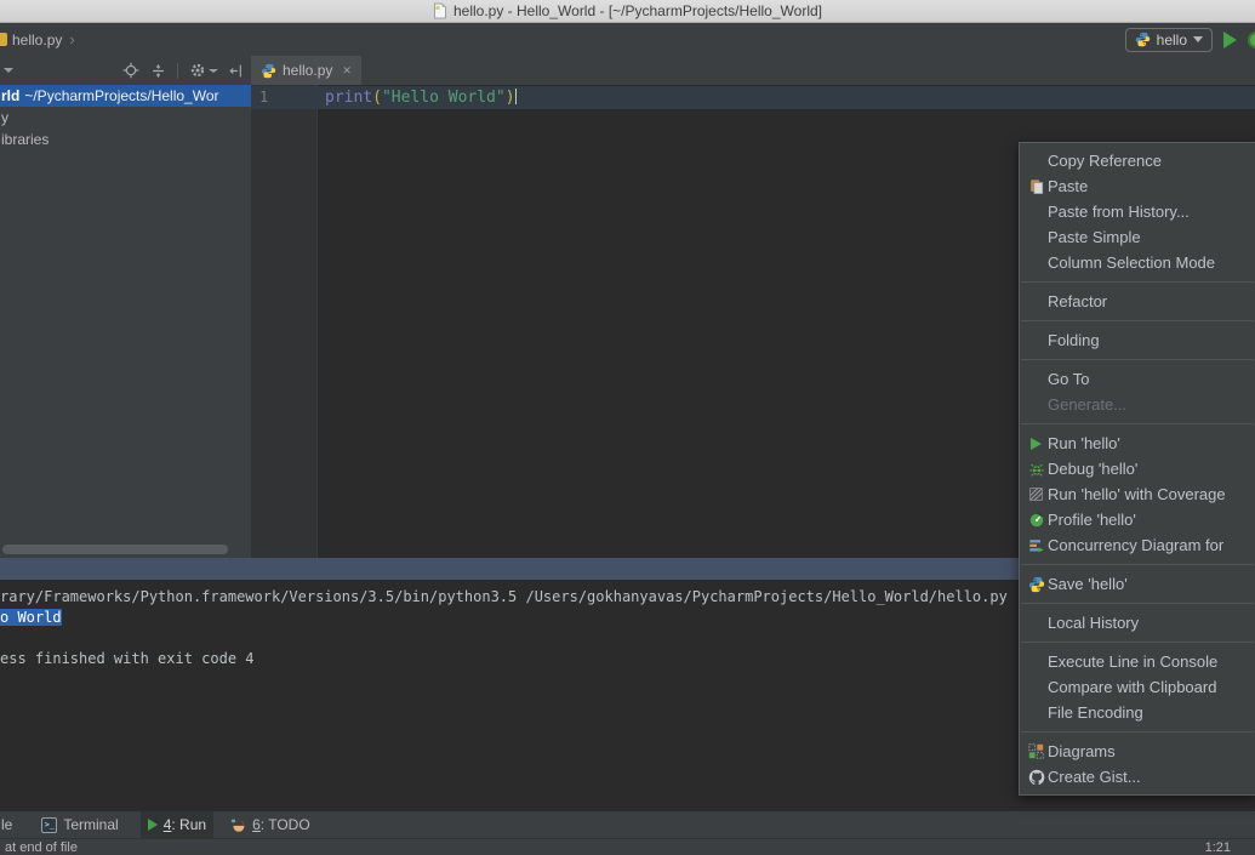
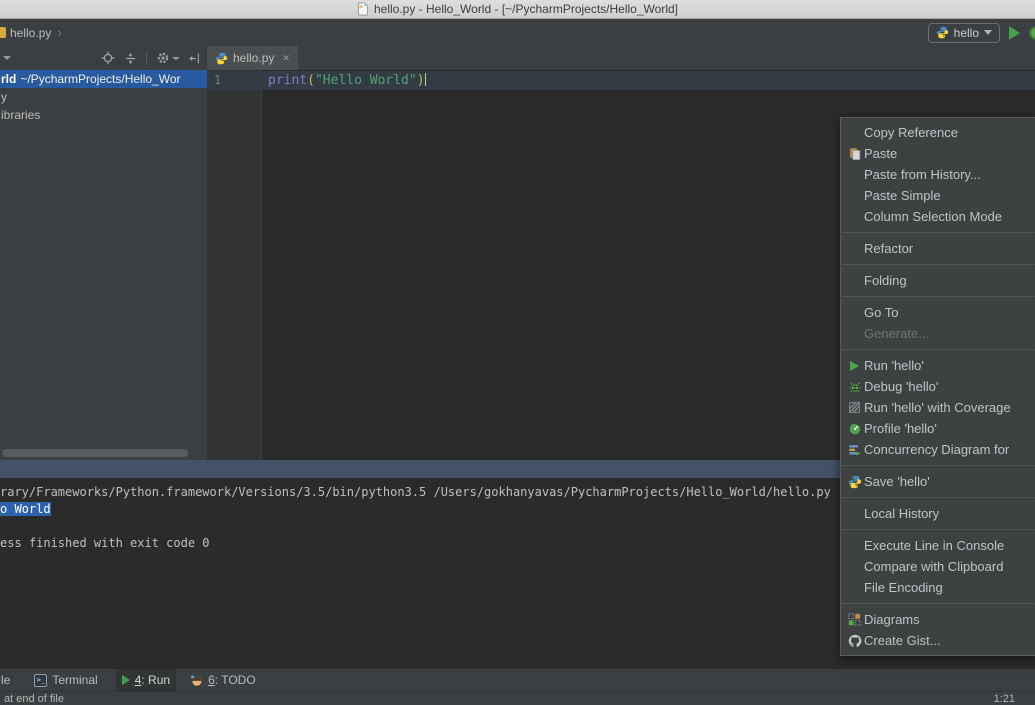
  hello.py - Hello_World - [~/PycharmProjects/Hello_World]
  hello.py
  ›
  hello
  hello.py
  ✕
  rld
  ~/PycharmProjects/Hello_Wor
  y
  ibraries
  1
  print("Hello World")
  rary/Frameworks/Python.framework/Versions/3.5/bin/python3.5 /Users/gokhanyavas/PycharmProjects/Hello_World/hello.py
  o World
- ess finished with exit code 4
+ ess finished with exit code 0
  Copy Reference
  Paste
  Paste from History...
  Paste Simple
  Column Selection Mode
  Refactor
  Folding
  Go To
  Generate...
  Run 'hello'
  Debug 'hello'
  Run 'hello' with Coverage
  Profile 'hello'
  Concurrency Diagram for
  Save 'hello'
  Local History
  Execute Line in Console
  Compare with Clipboard
  File Encoding
  Diagrams
  Create Gist...
  le
  >_
  Terminal
  4: Run
  6: TODO
  at end of file
  1:21
